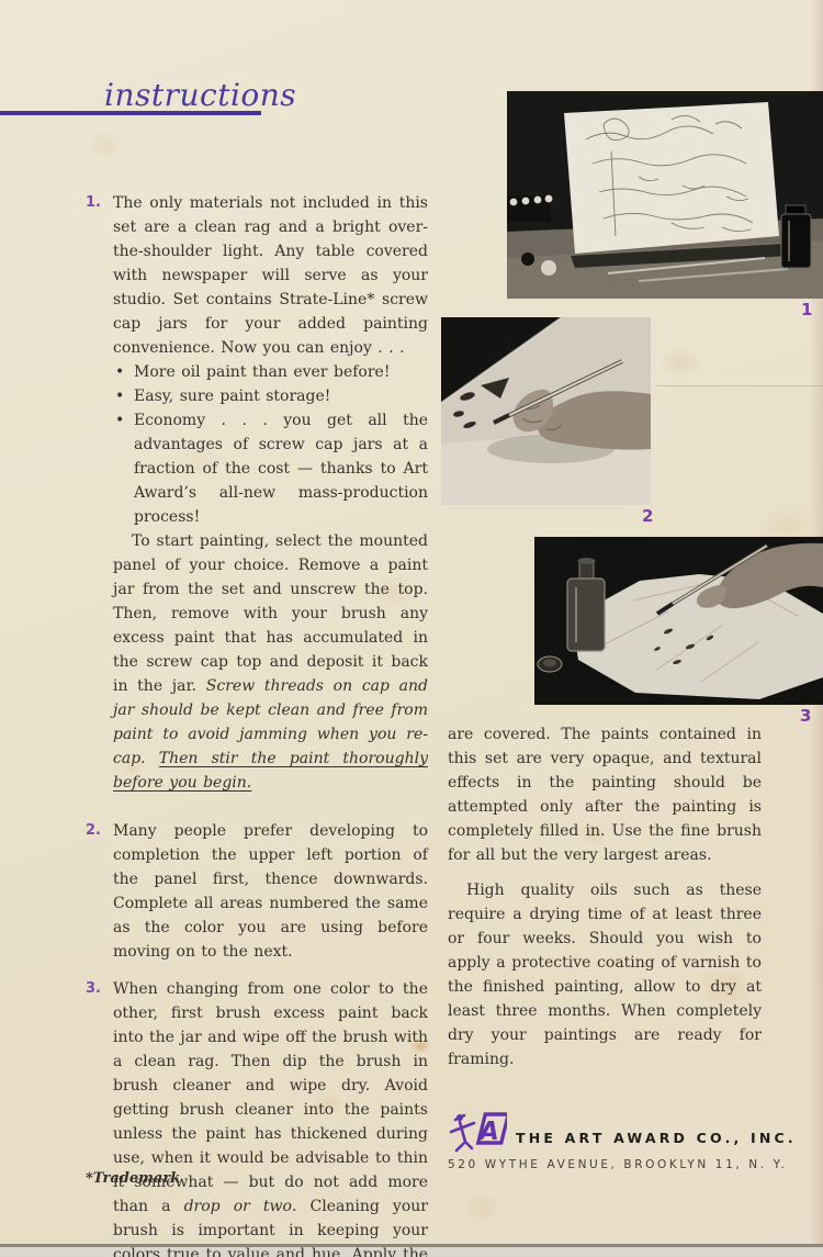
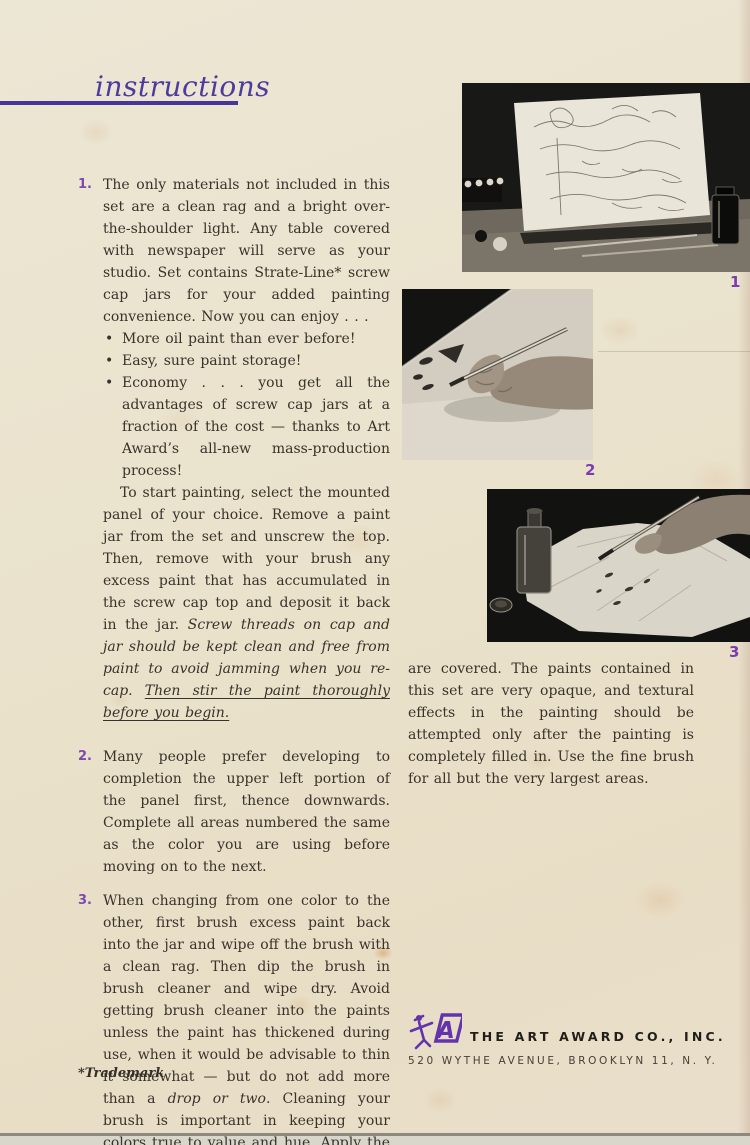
  instructions
  1.
  The only materials not included in this set are a clean rag and a bright over-the-shoulder light. Any table covered with newspaper will serve as your studio. Set contains Strate-Line* screw cap jars for your added painting convenience. Now you can enjoy . . .
  •
  More oil paint than ever before!
  •
  Easy, sure paint storage!
  •
  Economy . . . you get all the advantages of screw cap jars at a fraction of the cost — thanks to Art Award’s all-new mass-production process!
  To start painting, select the mounted panel of your choice. Remove a paint jar from the set and unscrew the top. Then, remove with your brush any excess paint that has accumulated in the screw cap top and deposit it back in the jar. Screw threads on cap and jar should be kept clean and free from paint to avoid jamming when you re-cap. Then stir the paint thoroughly before you begin.
  2.
  Many people prefer developing to completion the upper left portion of the panel first, thence downwards. Complete all areas numbered the same as the color you are using before moving on to the next.
  3.
  When changing from one color to the other, first brush excess paint back into the jar and wipe off the brush with a clean rag. Then dip the brush in brush cleaner and wipe dry. Avoid getting brush cleaner into the paints unless the paint has thickened during use, when it would be advisable to thin it somewhat — but do not add more than a drop or two. Cleaning your brush is important in keeping your colors true to value and hue. Apply the
  *Trademark
  1
  2
  3
  are covered. The paints contained in this set are very opaque, and textural effects in the painting should be attempted only after the painting is completely filled in. Use the fine brush for all but the very largest areas.
- High quality oils such as these require a drying time of at least three or four weeks. Should you wish to apply a protective coating of varnish to the finished painting, allow to dry at least three months. When completely dry your paintings are ready for framing.
  A
  THE ART AWARD CO., INC.
  520 WYTHE AVENUE, BROOKLYN 11, N. Y.
